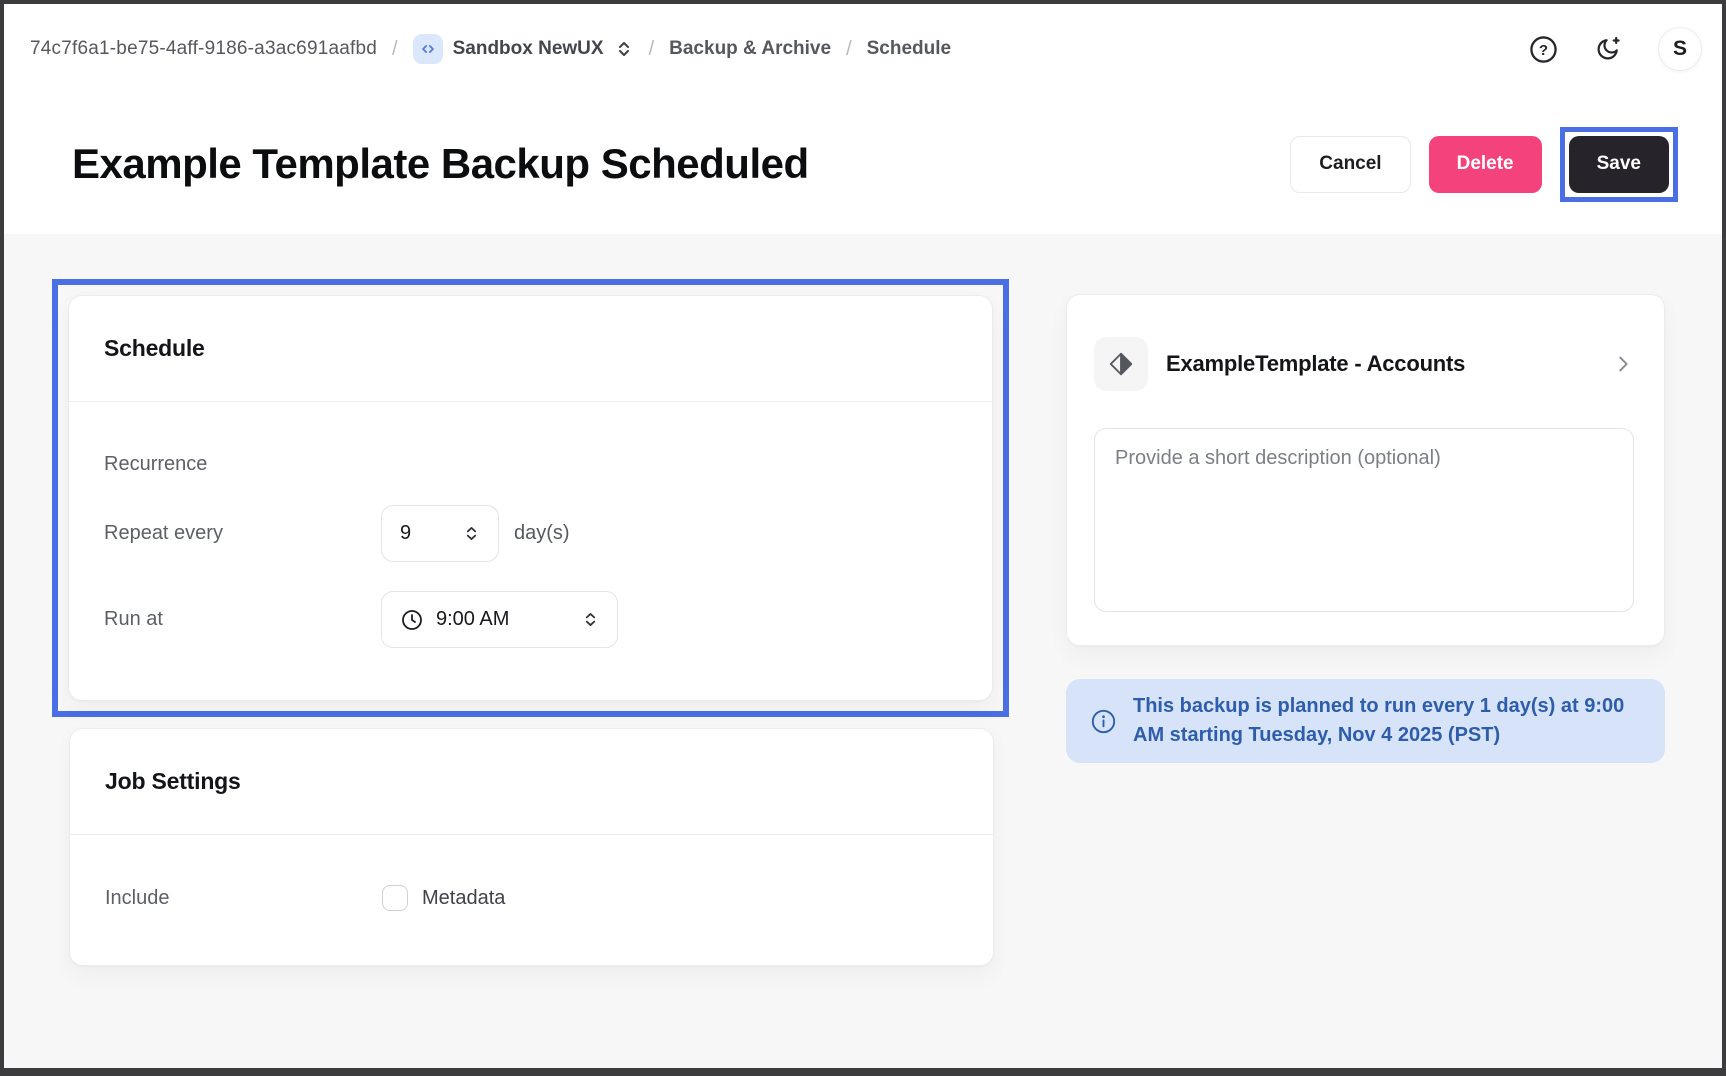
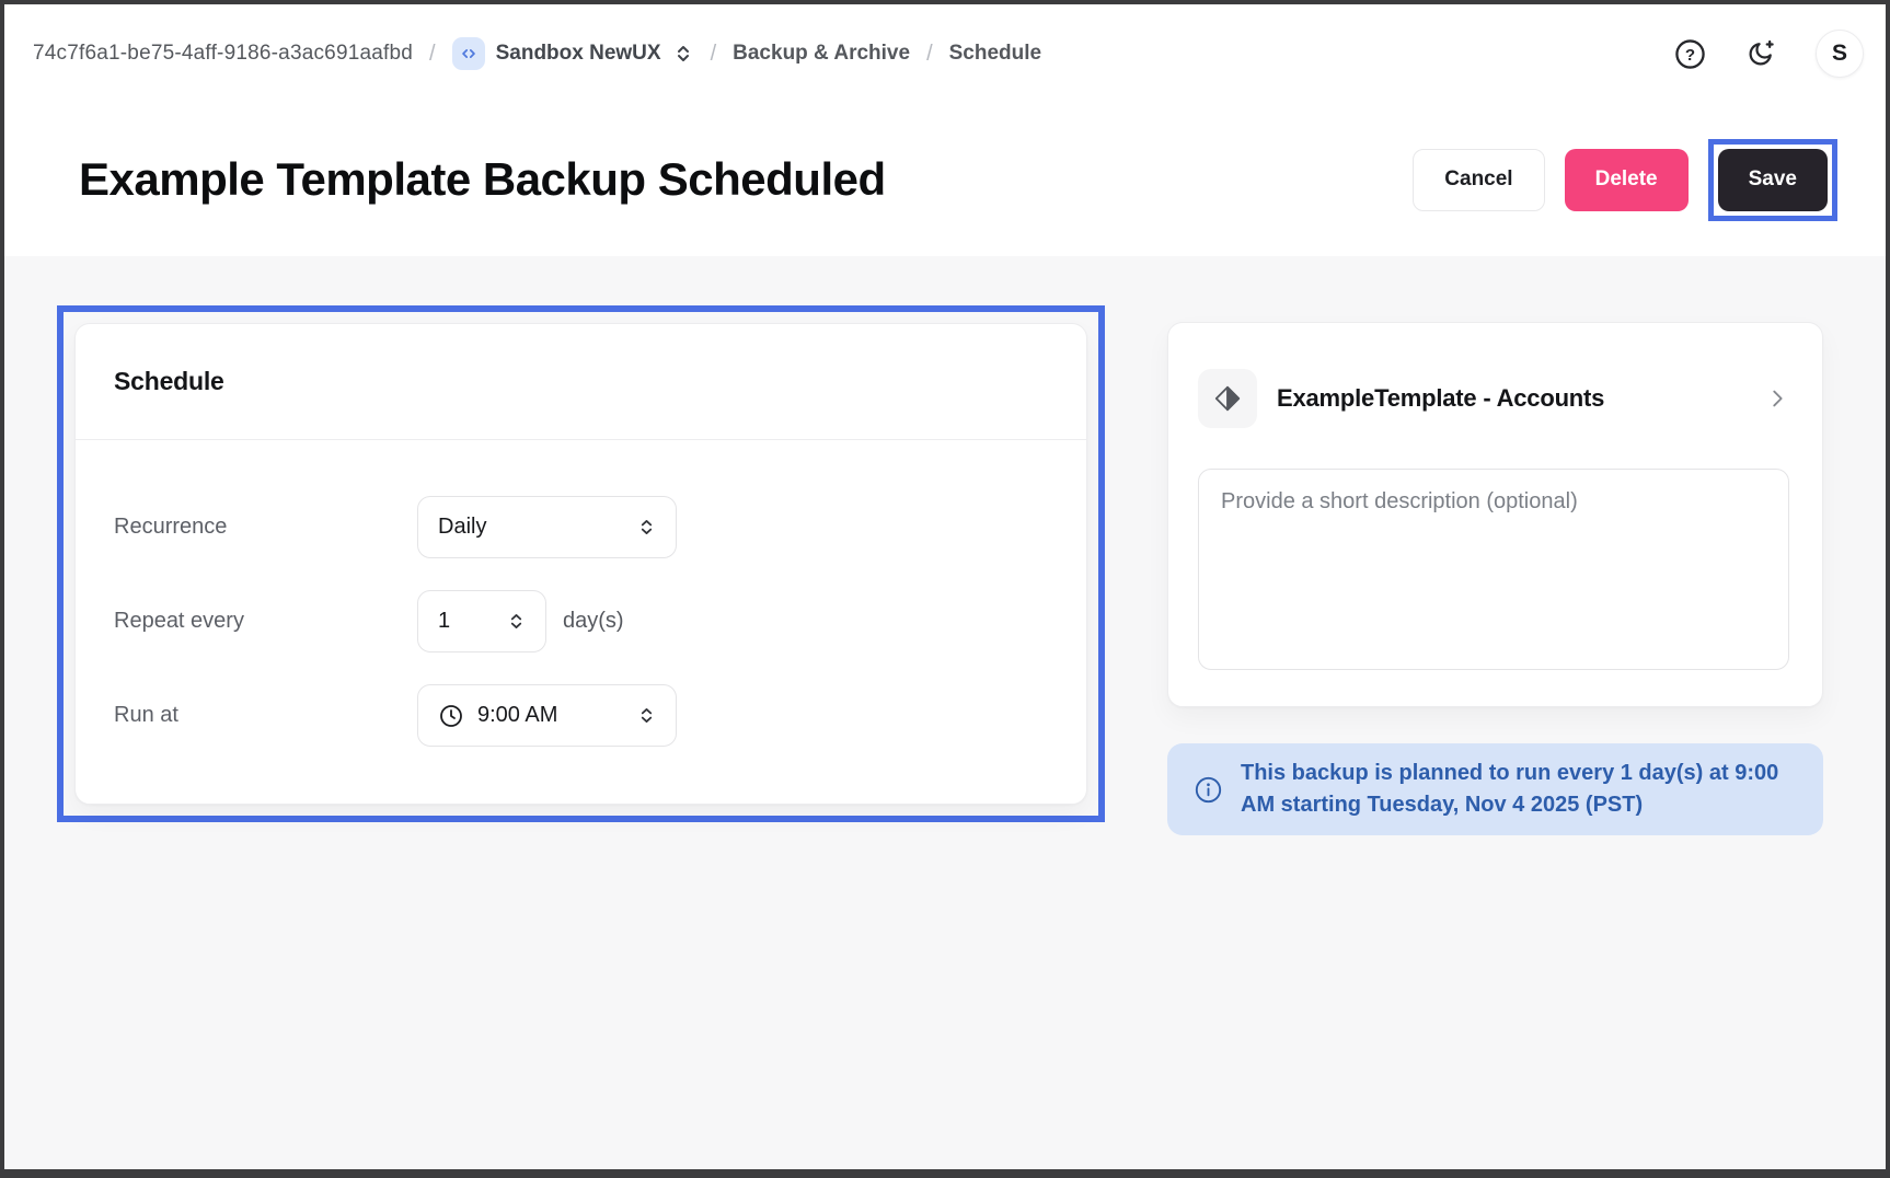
  74c7f6a1-be75-4aff-9186-a3ac691aafbd
  /
  Sandbox NewUX
  /
  Backup & Archive
  /
  Schedule
  ?
  S
  Example Template Backup Scheduled
  Cancel
  Delete
  Save
  Schedule
  Recurrence
+ Daily
  Repeat every
- 9
+ 1
  day(s)
  Run at
  9:00 AM
- Job Settings
- Include
- Metadata
  ExampleTemplate - Accounts
  Provide a short description (optional)
  This backup is planned to run every 1 day(s) at 9:00 AM starting Tuesday, Nov 4 2025 (PST)
